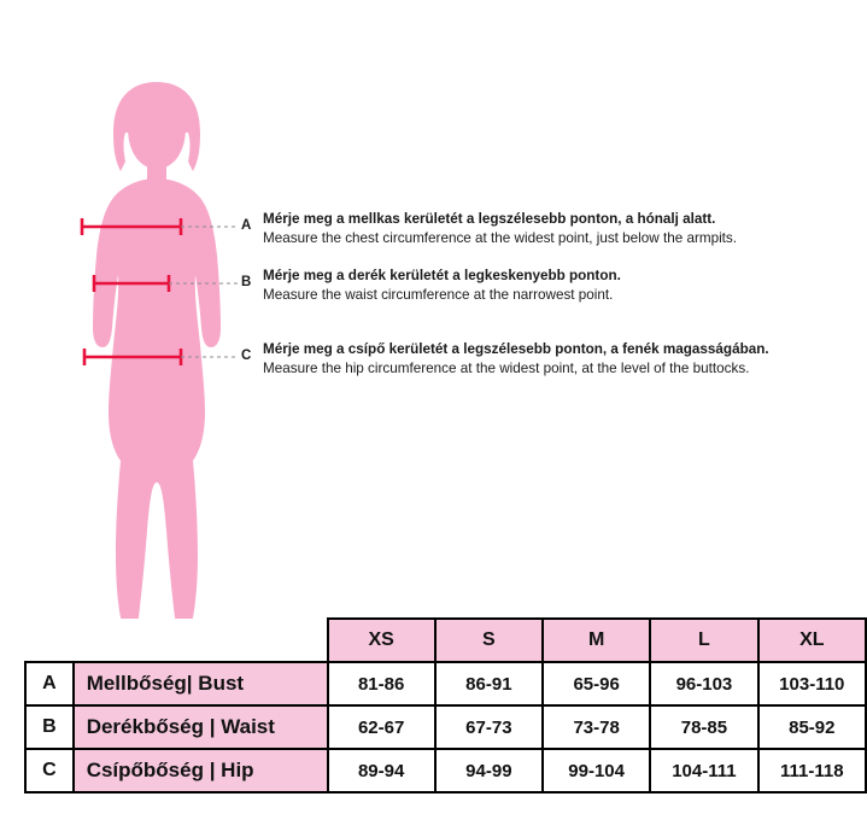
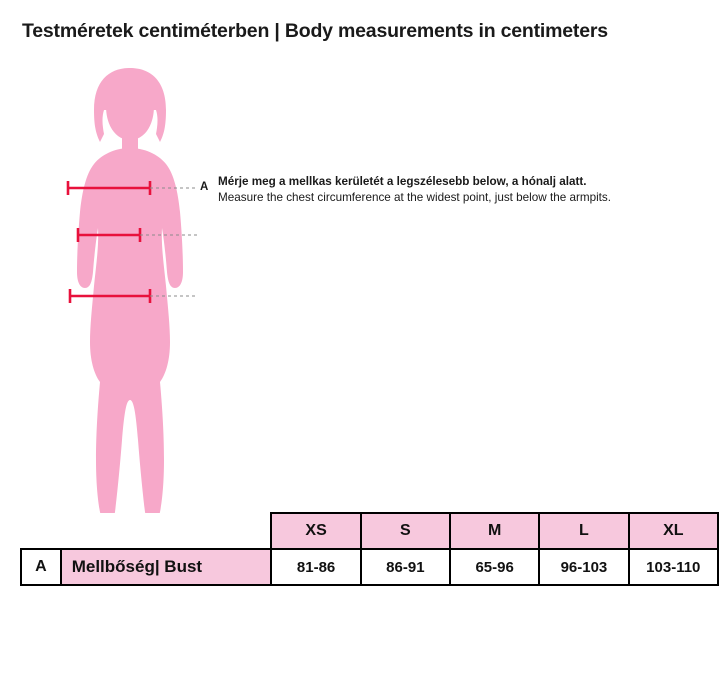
+ Testméretek centiméterben | Body measurements in centimeters
  A
- Mérje meg a mellkas kerületét a legszélesebb ponton, a hónalj alatt.
+ Mérje meg a mellkas kerületét a legszélesebb below, a hónalj alatt.
  Measure the chest circumference at the widest point, just below the armpits.
- B
- Mérje meg a derék kerületét a legkeskenyebb ponton.
- Measure the waist circumference at the narrowest point.
- C
- Mérje meg a csípő kerületét a legszélesebb ponton, a fenék magasságában.
- Measure the hip circumference at the widest point, at the level of the buttocks.
  		XS	S	M	L	XL
  A	Mellbőség| Bust	81-86	86-91	65-96	96-103	103-110
- B	Derékbőség | Waist	62-67	67-73	73-78	78-85	85-92
- C	Csípőbőség | Hip	89-94	94-99	99-104	104-111	111-118
